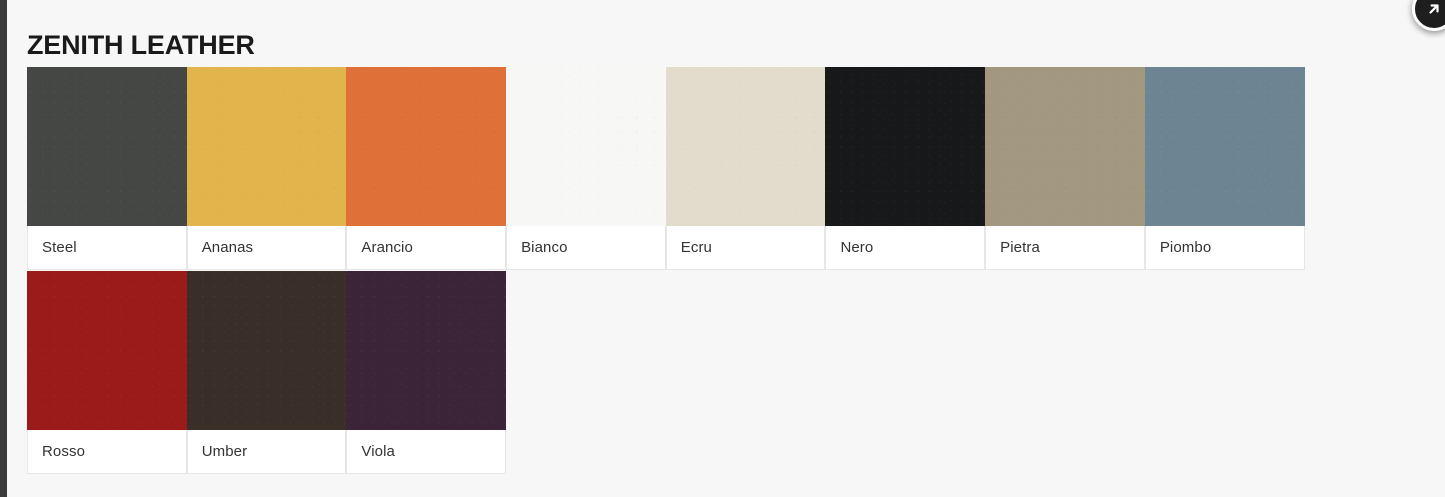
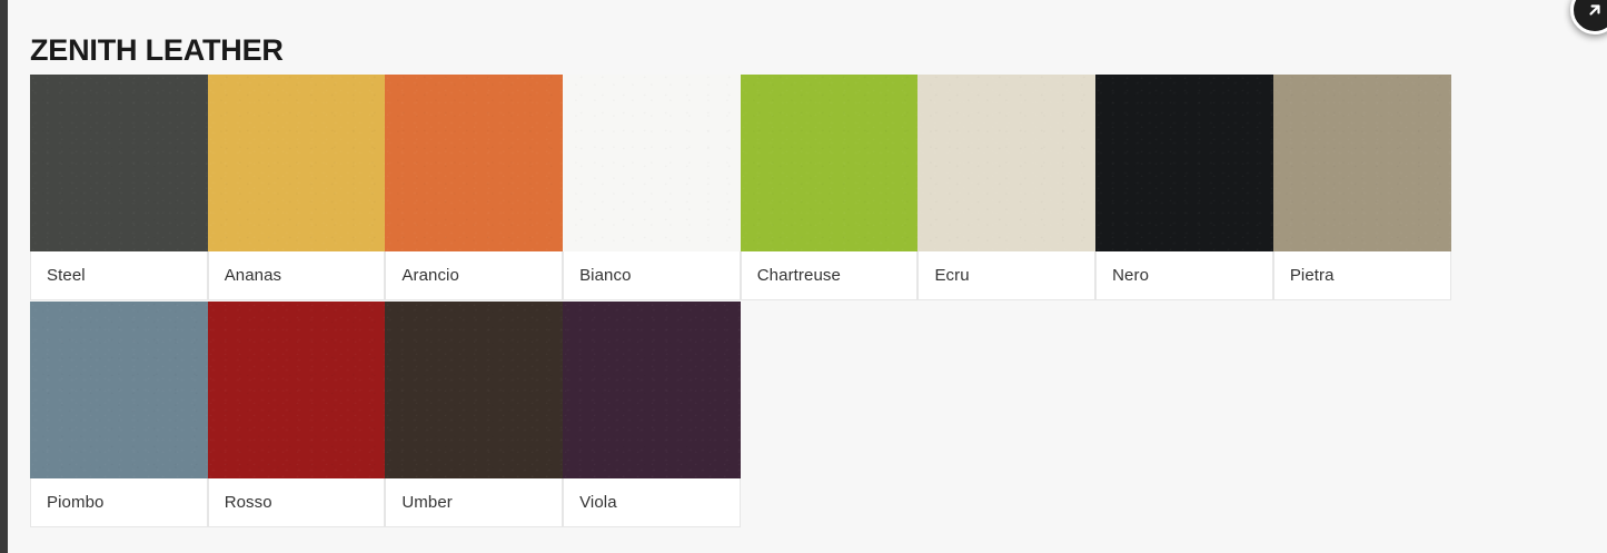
  ZENITH LEATHER
  Steel
  Ananas
  Arancio
  Bianco
+ Chartreuse
  Ecru
  Nero
  Pietra
  Piombo
  Rosso
  Umber
  Viola
